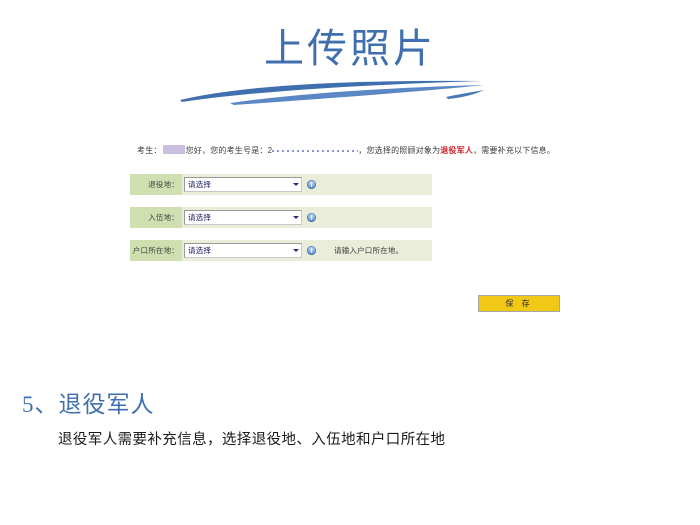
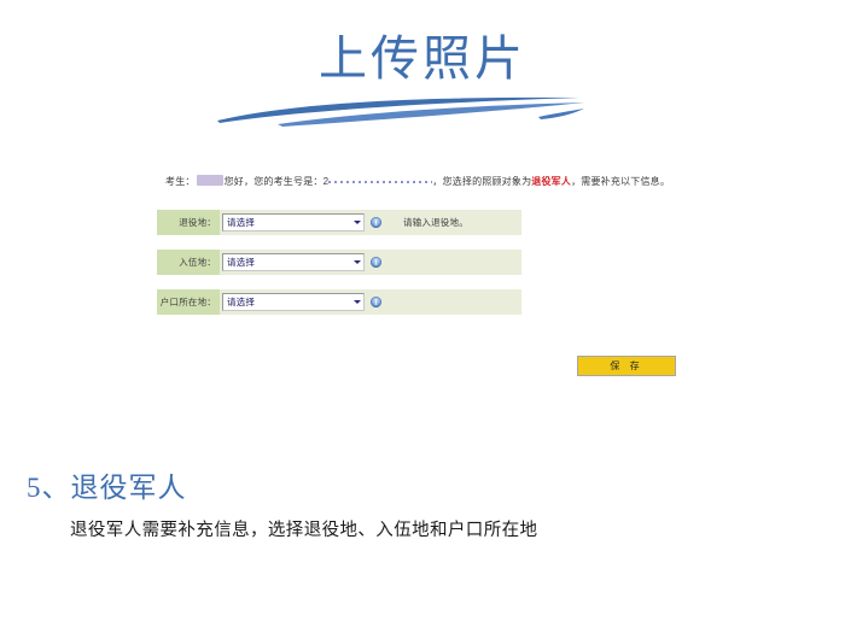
  上传照片
  考生： 您好，您的考生号是：2 ，您选择的照顾对象为退役军人，需要补充以下信息。
  退役地：
  请选择
+ 请输入退役地。
  入伍地：
  请选择
  户口所在地：
  请选择
- 请输入户口所在地。
  保 存
  5、退役军人
  退役军人需要补充信息，选择退役地、入伍地和户口所在地
